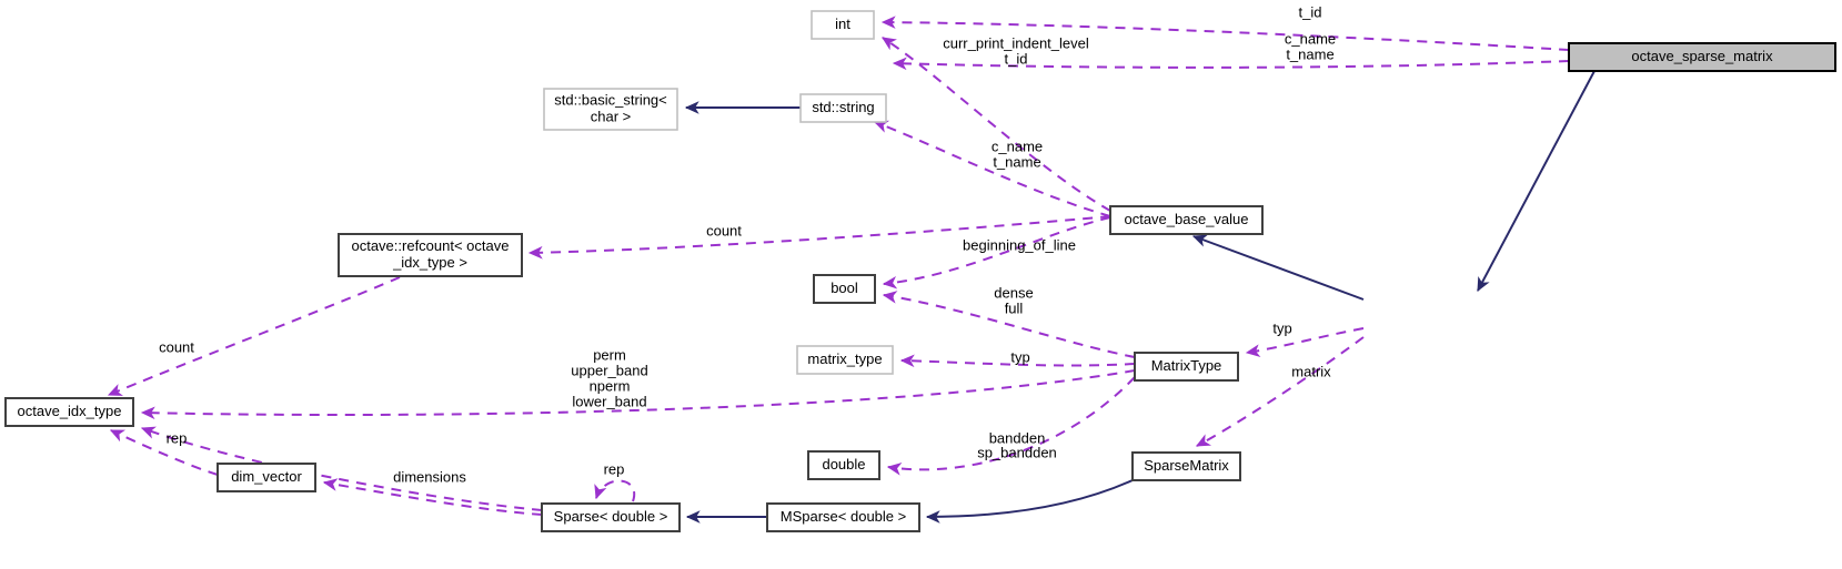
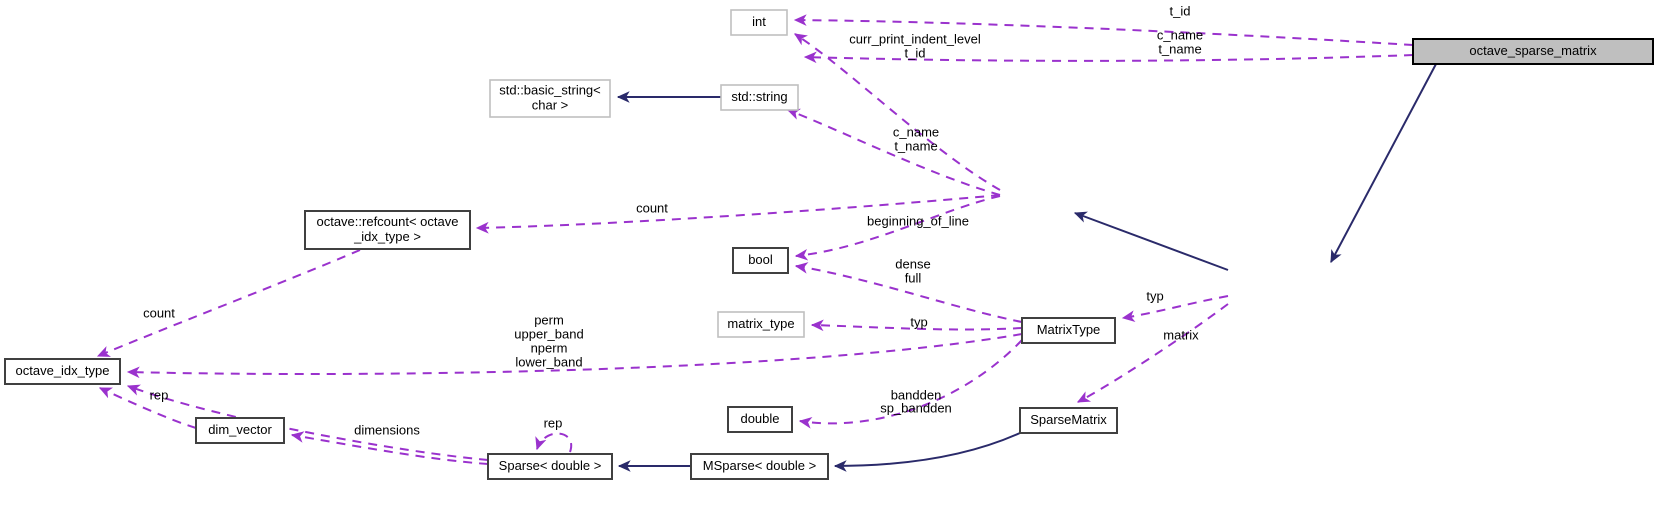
  t_id
  c_name
  t_name
  curr_print_indent_level
  t_id
  c_name
  t_name
  count
  beginning_of_line
  dense
  full
  typ
  typ
  matrix
  count
  rep
  perm
  upper_band
  nperm
  lower_band
  bandden
  sp_bandden
  dimensions
  rep
  int
  octave_sparse_matrix
  std::basic_string<
  char >
  std::string
  octave::refcount< octave
  _idx_type >
- octave_base_value
  bool
  matrix_type
  MatrixType
  octave_idx_type
  double
  dim_vector
  SparseMatrix
  Sparse< double >
  MSparse< double >
